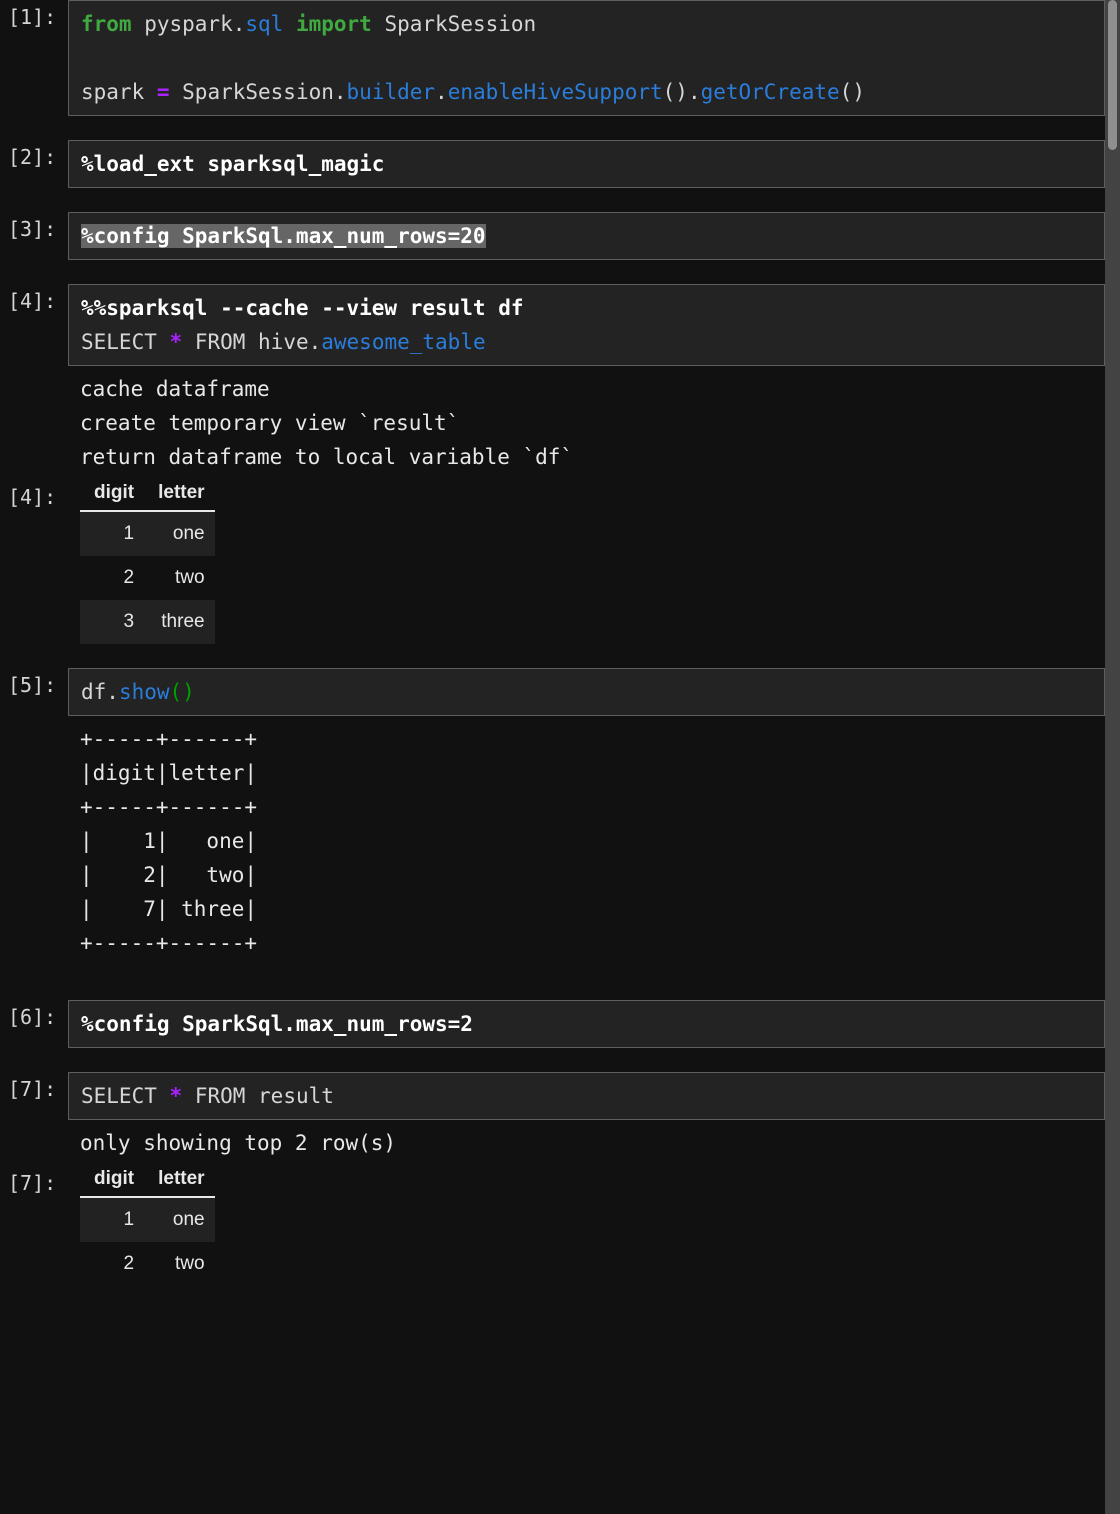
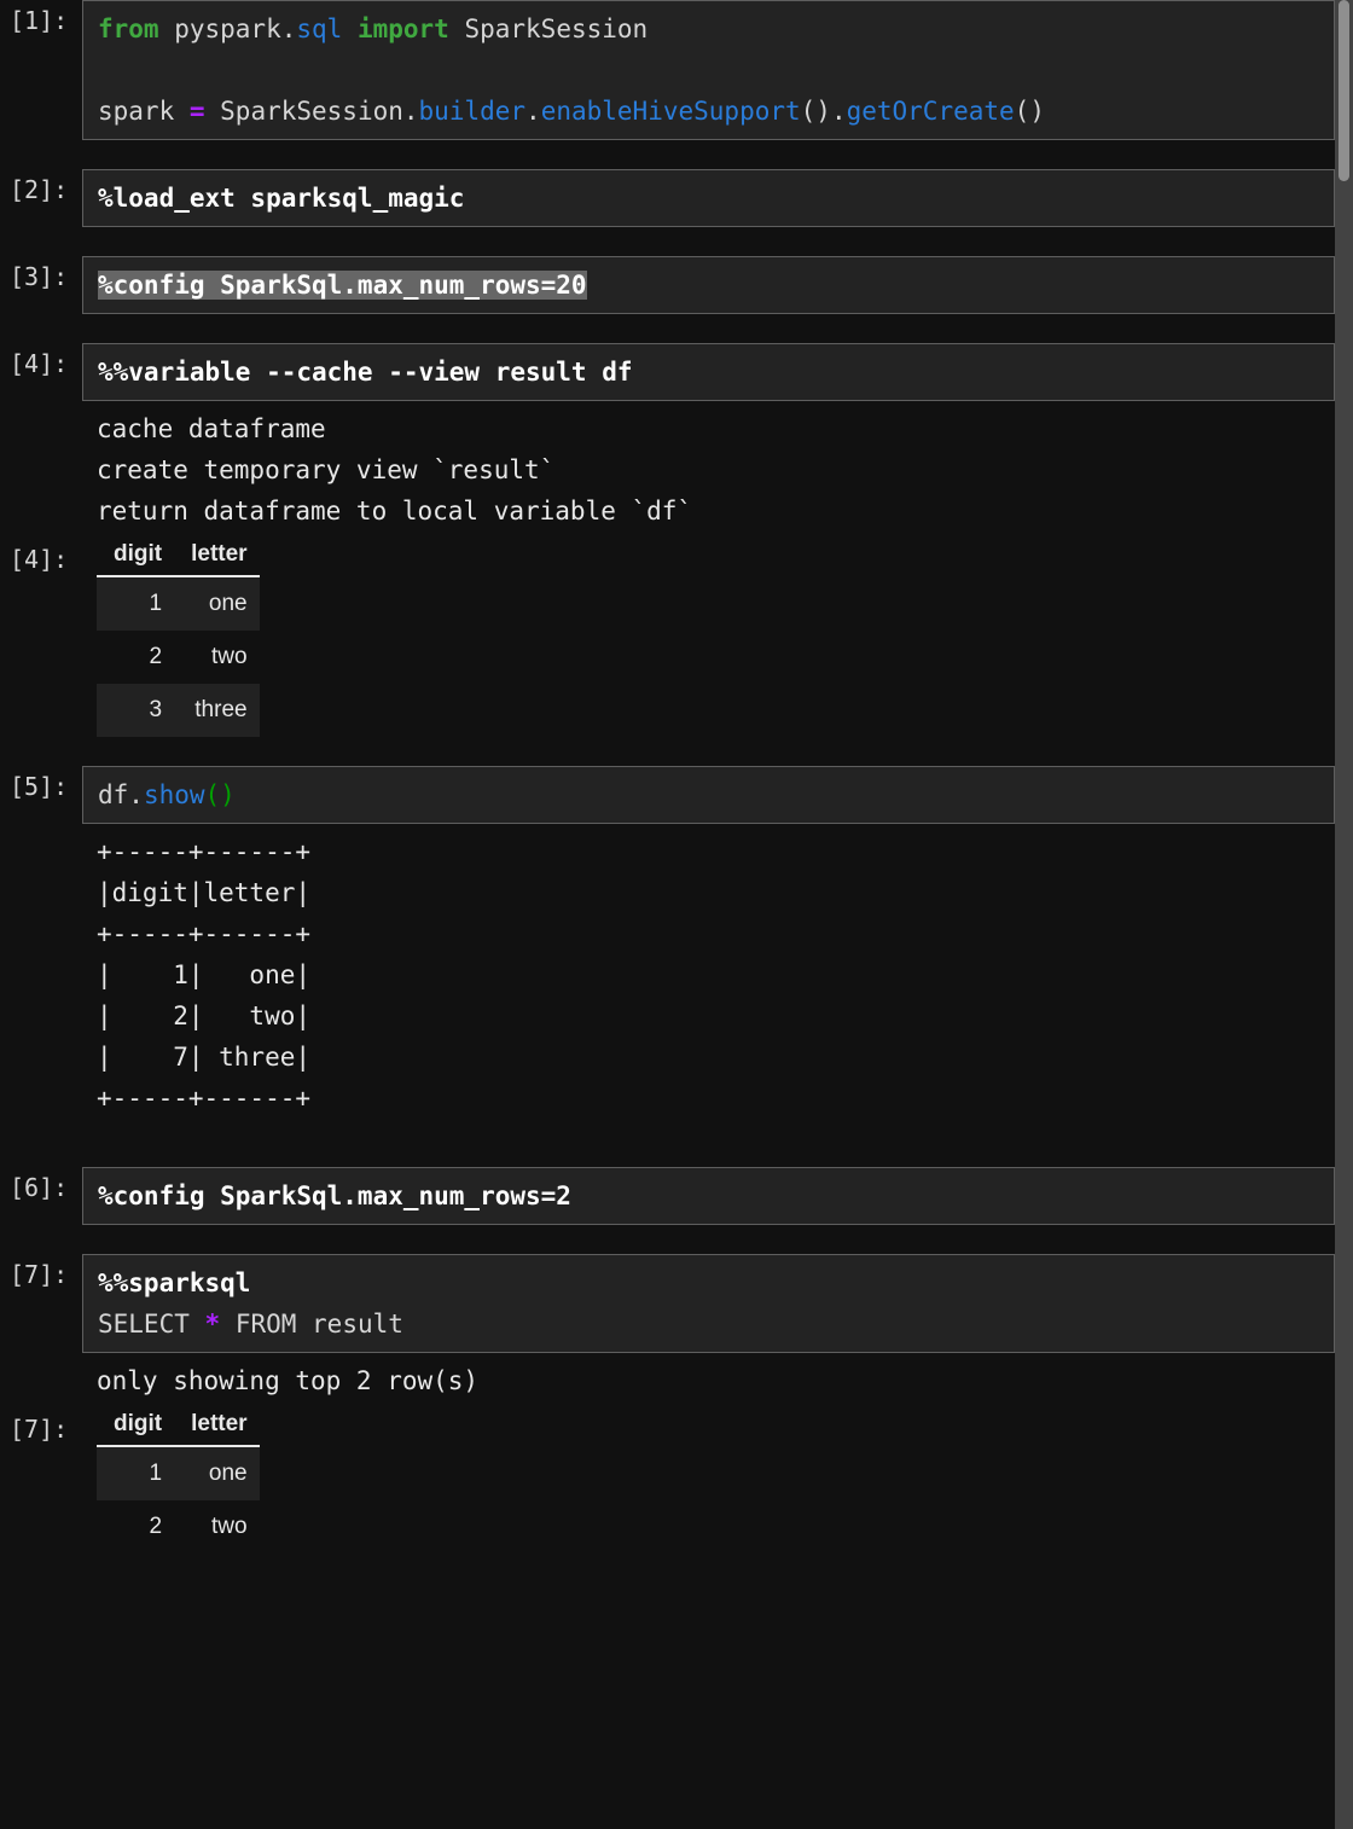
  [1]:
  from pyspark.sql import SparkSession
  spark = SparkSession.builder.enableHiveSupport().getOrCreate()
  [2]:
  %load_ext sparksql_magic
  [3]:
  %config SparkSql.max_num_rows=20
  [4]:
- %%sparksql --cache --view result df
+ %%variable --cache --view result df
- SELECT * FROM hive.awesome_table
  cache dataframe
  create temporary view `result`
  return dataframe to local variable `df`
  [4]:
  digit	letter
  1	one
  2	two
  3	three
  [5]:
  df.show()
  +-----+------+
  |digit|letter|
  +-----+------+
  | 1| one|
  | 2| two|
  | 7| three|
  +-----+------+
  [6]:
  %config SparkSql.max_num_rows=2
  [7]:
+ %%sparksql
  SELECT * FROM result
  only showing top 2 row(s)
  [7]:
  digit	letter
  1	one
  2	two
